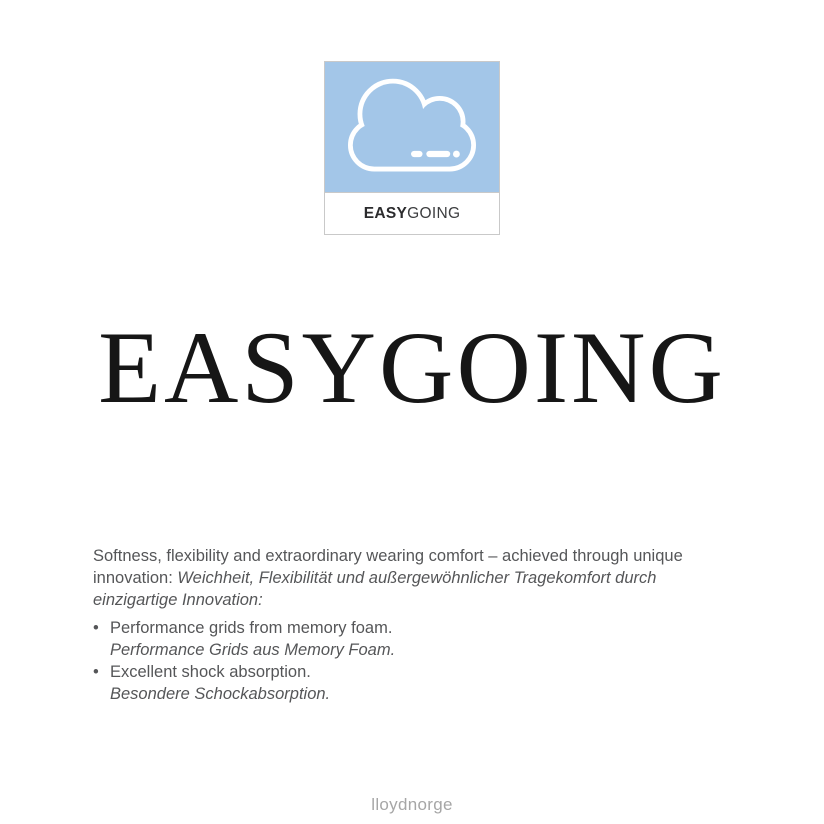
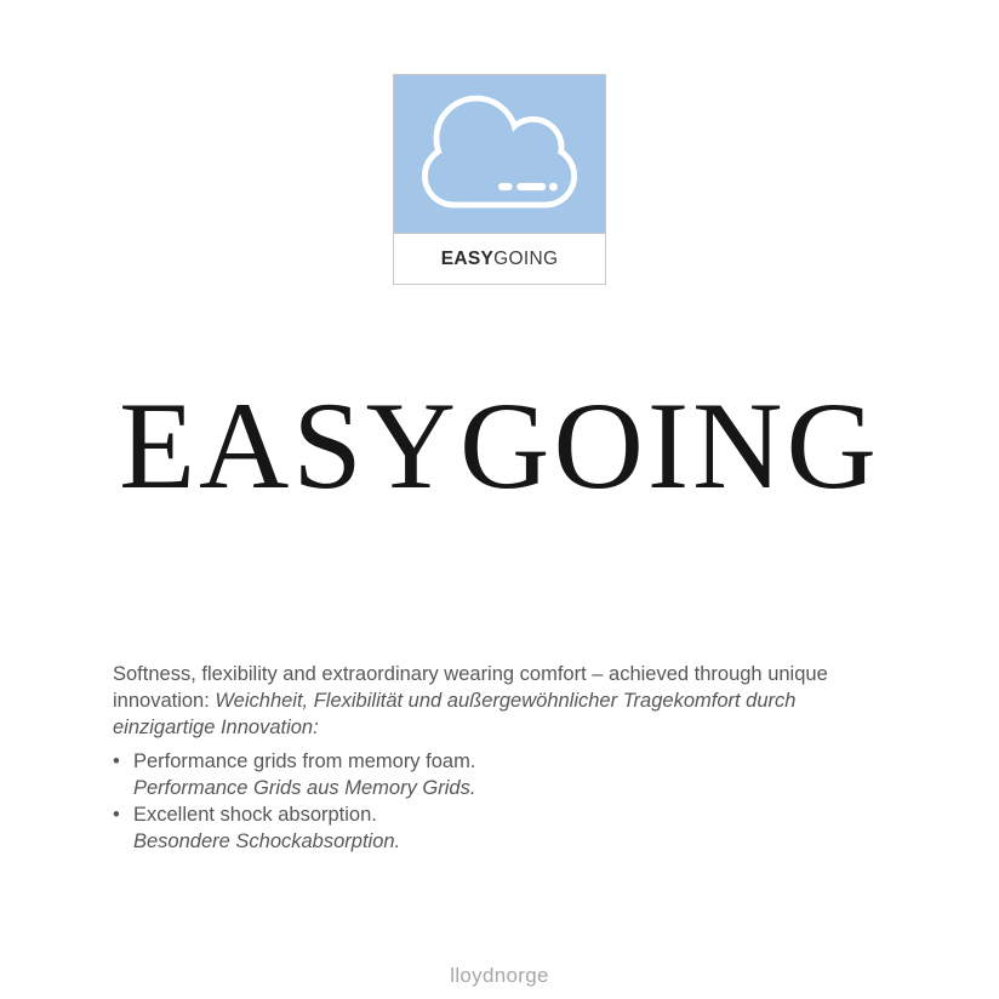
  EASY
  GOING
  EASYGOING
  Softness, flexibility and extraordinary wearing comfort – achieved through unique innovation: Weichheit, Flexibilität und außergewöhnlicher Tragekomfort durch einzigartige Innovation:
  •
  Performance grids from memory foam.
- Performance Grids aus Memory Foam.
+ Performance Grids aus Memory Grids.
  •
  Excellent shock absorption.
  Besondere Schockabsorption.
  lloydnorge
